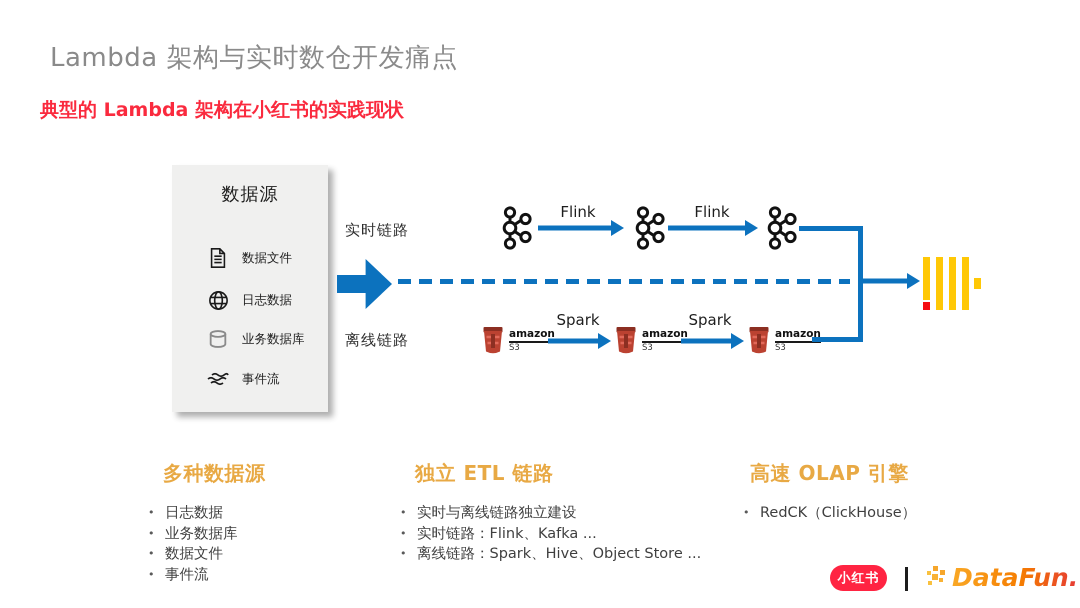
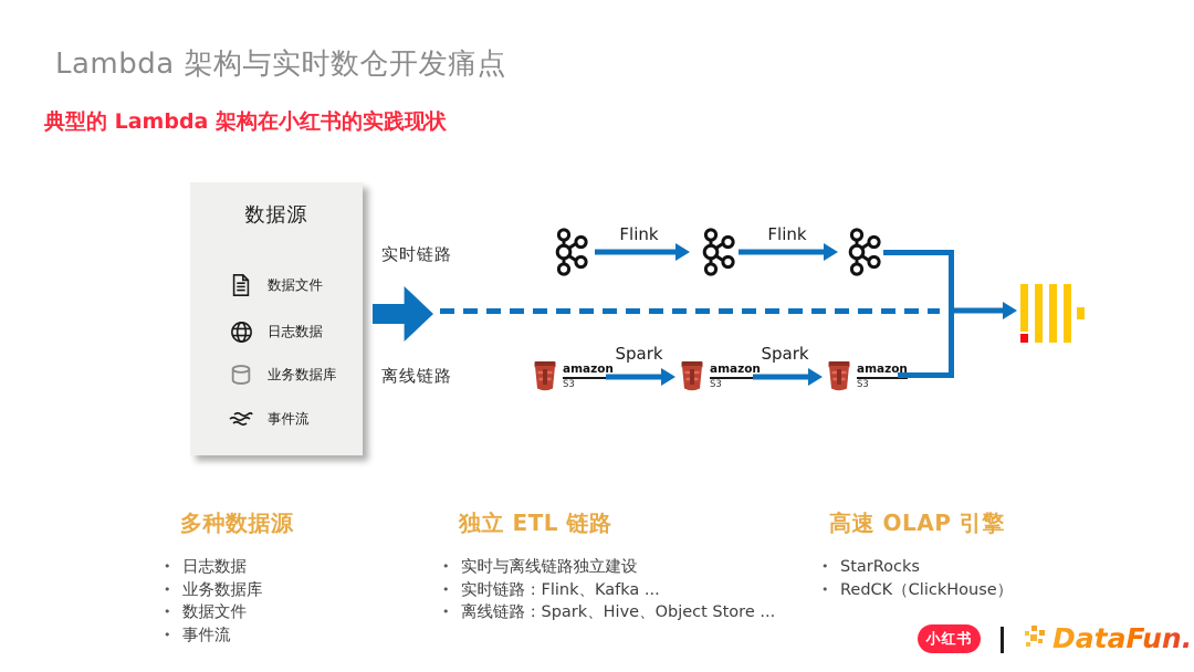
  Lambda 架构与实时数仓开发痛点
  典型的 Lambda 架构在小红书的实践现状
  数据源
  数据文件
  日志数据
  业务数据库
  事件流
  实时链路
  离线链路
  Flink
  Flink
  amazon
  S3
  amazon
  S3
  amazon
  S3
  Spark
  Spark
  多种数据源
  日志数据
  业务数据库
  数据文件
  事件流
  独立 ETL 链路
  实时与离线链路独立建设
  实时链路：Flink、Kafka ...
  离线链路：Spark、Hive、Object Store ...
  高速 OLAP 引擎
+ StarRocks
  RedCK（ClickHouse）
  小红书
  DataFun.
